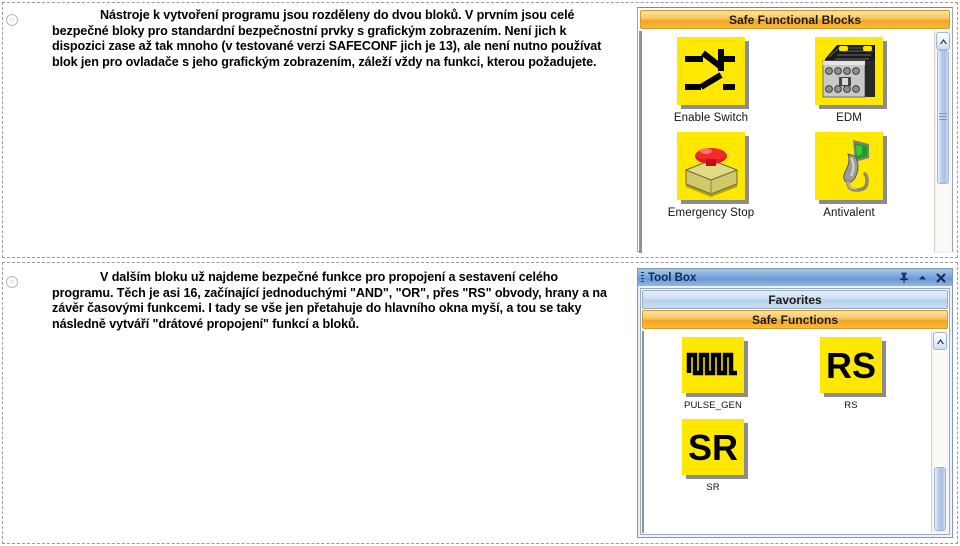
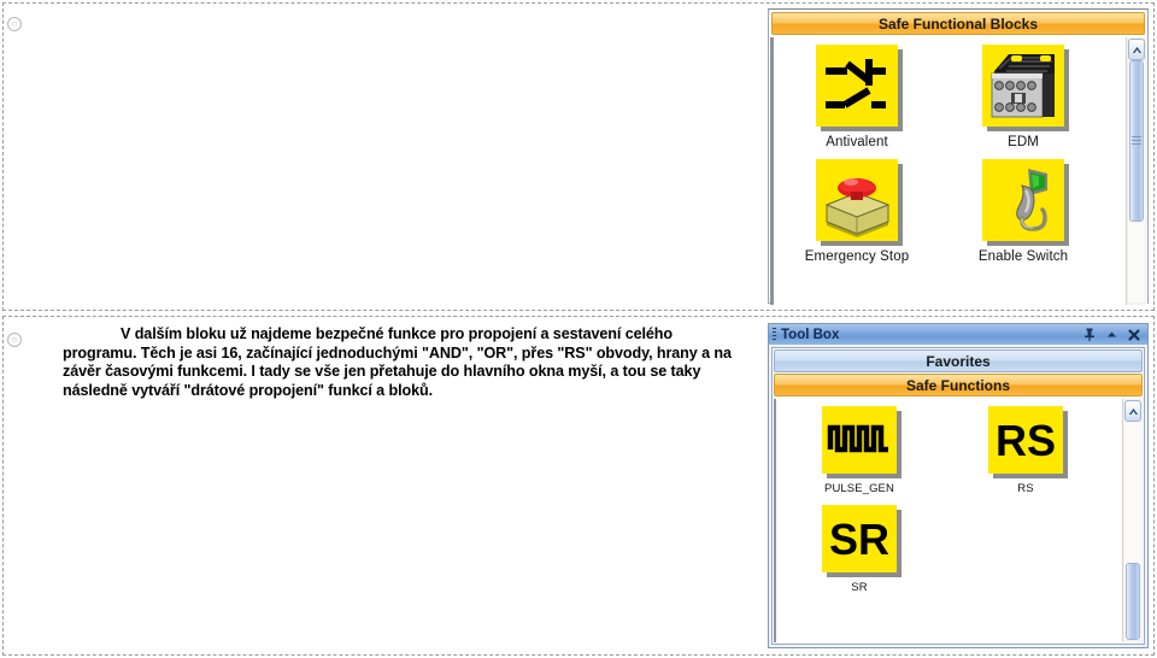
  ○
- Nástroje k vytvoření programu jsou rozděleny do dvou bloků. V prvním jsou celé bezpečné bloky pro standardní bezpečnostní prvky s grafickým zobrazením. Není jich k dispozici zase až tak mnoho (v testované verzi SAFECONF jich je 13), ale není nutno používat blok jen pro ovladače s jeho grafickým zobrazením, záleží vždy na funkci, kterou požadujete.
  ○
  V dalším bloku už najdeme bezpečné funkce pro propojení a sestavení celého programu. Těch je asi 16, začínající jednoduchými "AND", "OR", přes "RS" obvody, hrany a na závěr časovými funkcemi. I tady se vše jen přetahuje do hlavního okna myší, a tou se taky následně vytváří "drátové propojení" funkcí a bloků.
  Safe Functional Blocks
- Enable Switch
+ Antivalent
  EDM
  Emergency Stop
- Antivalent
+ Enable Switch
  Tool Box
  Favorites
  Safe Functions
  PULSE_GEN
  RS
  RS
  SR
  SR
